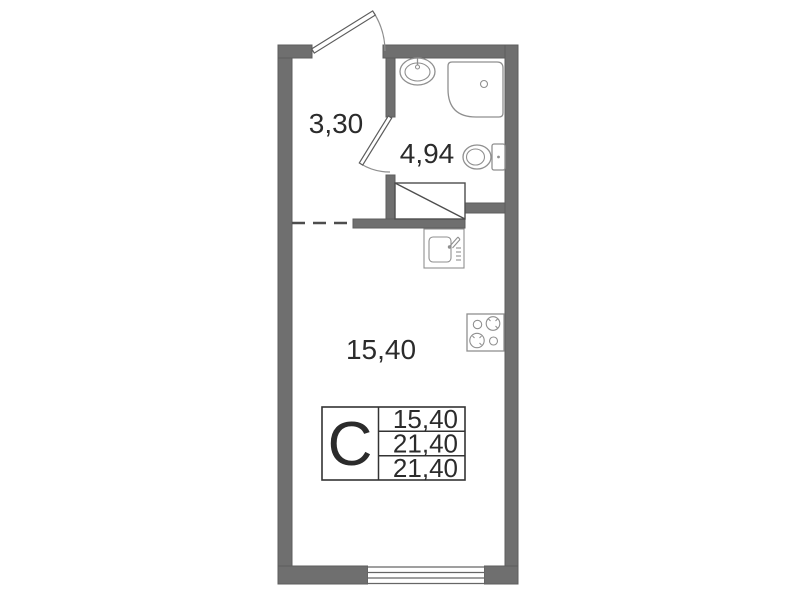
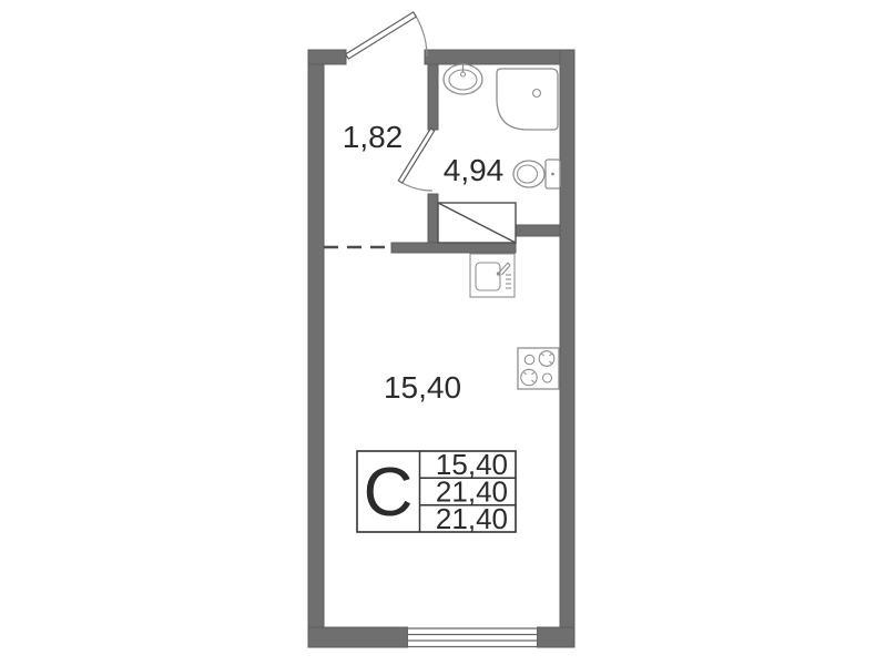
- 3,30
+ 1,82
  4,94
  15,40
  С
  15,40
  21,40
  21,40
